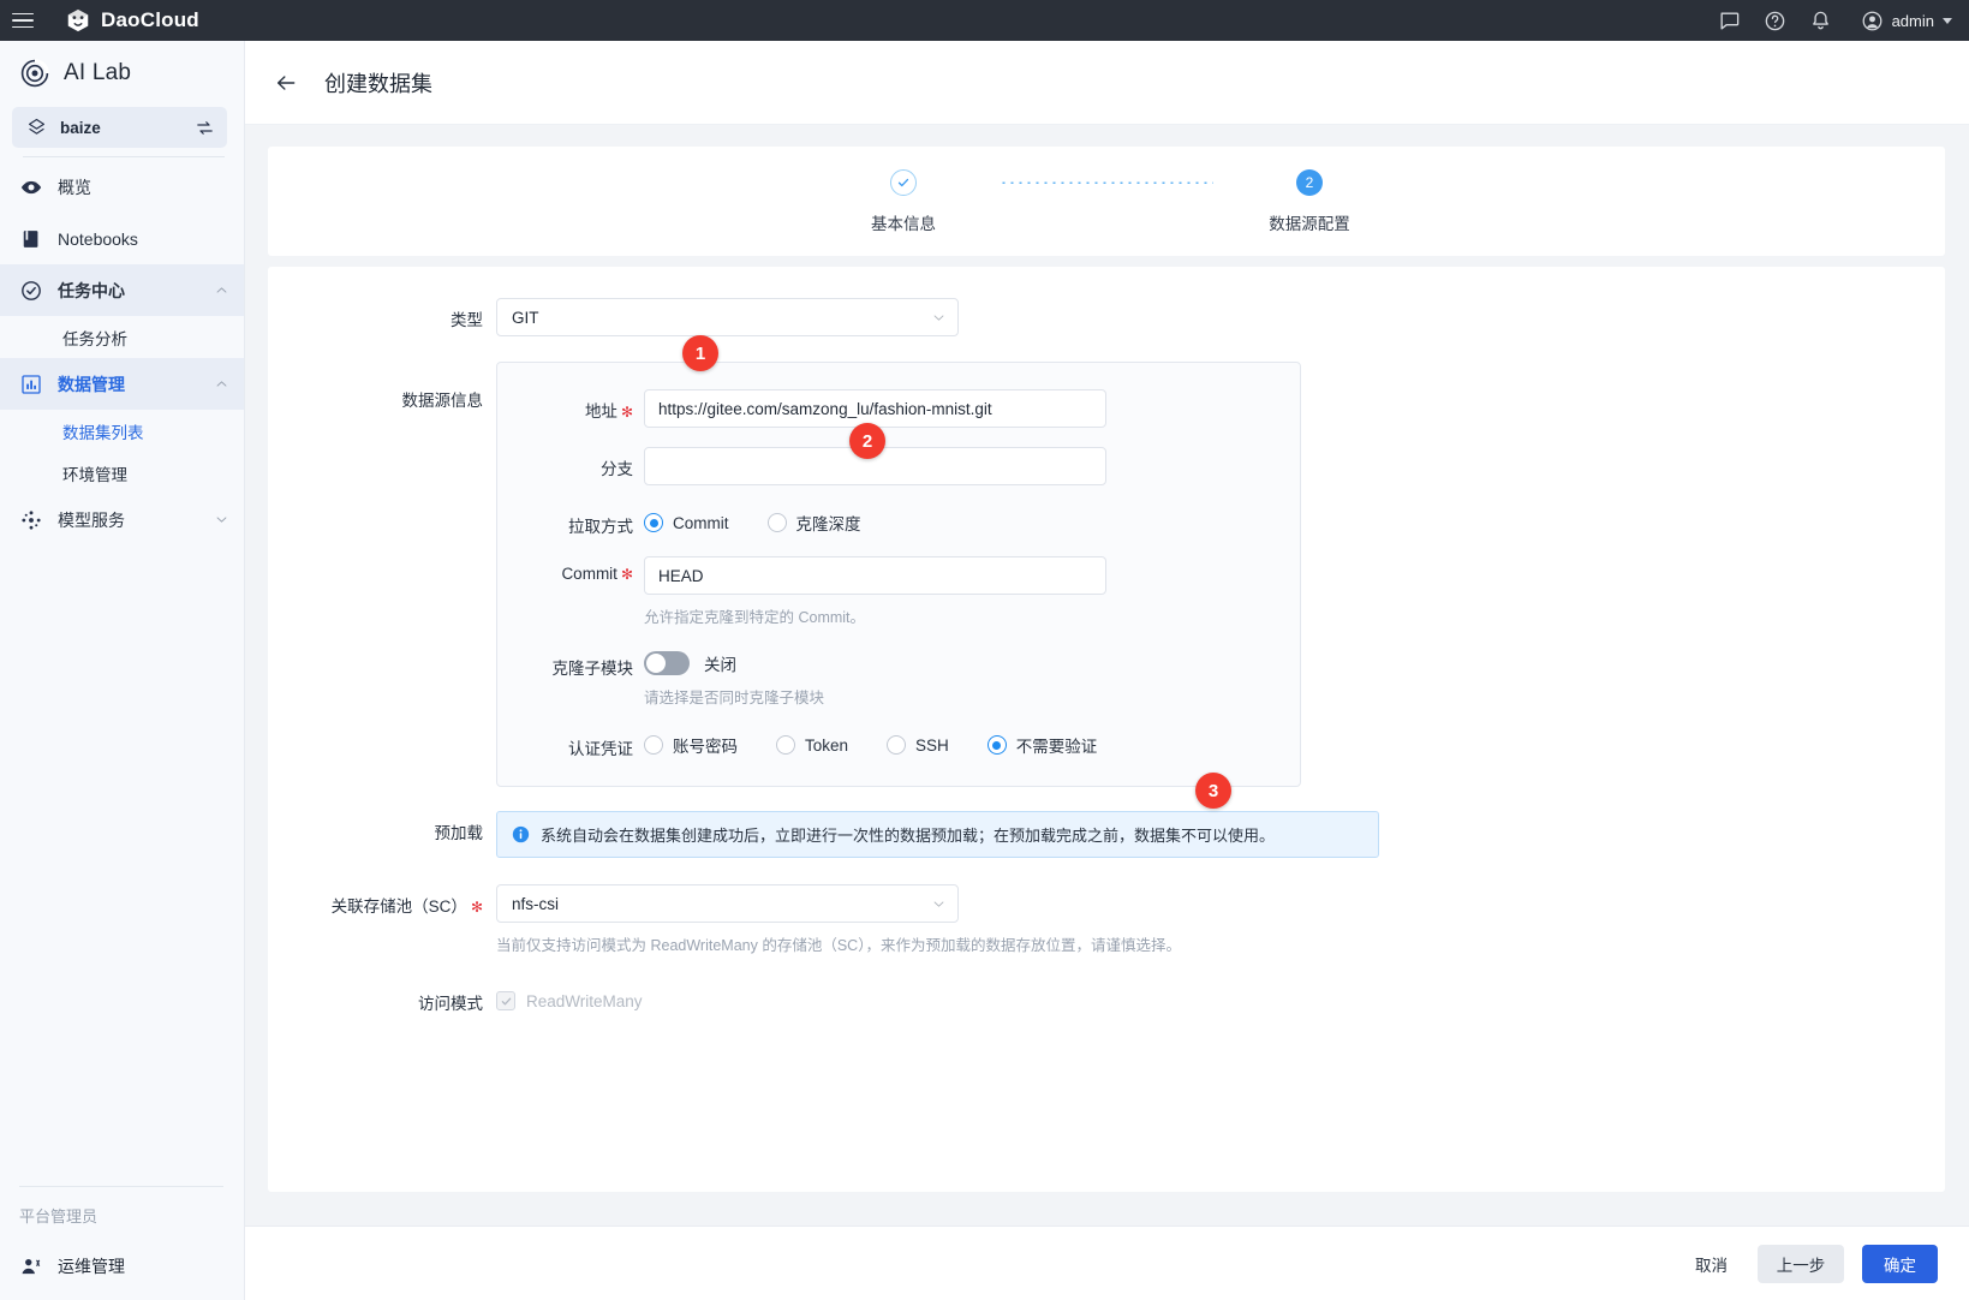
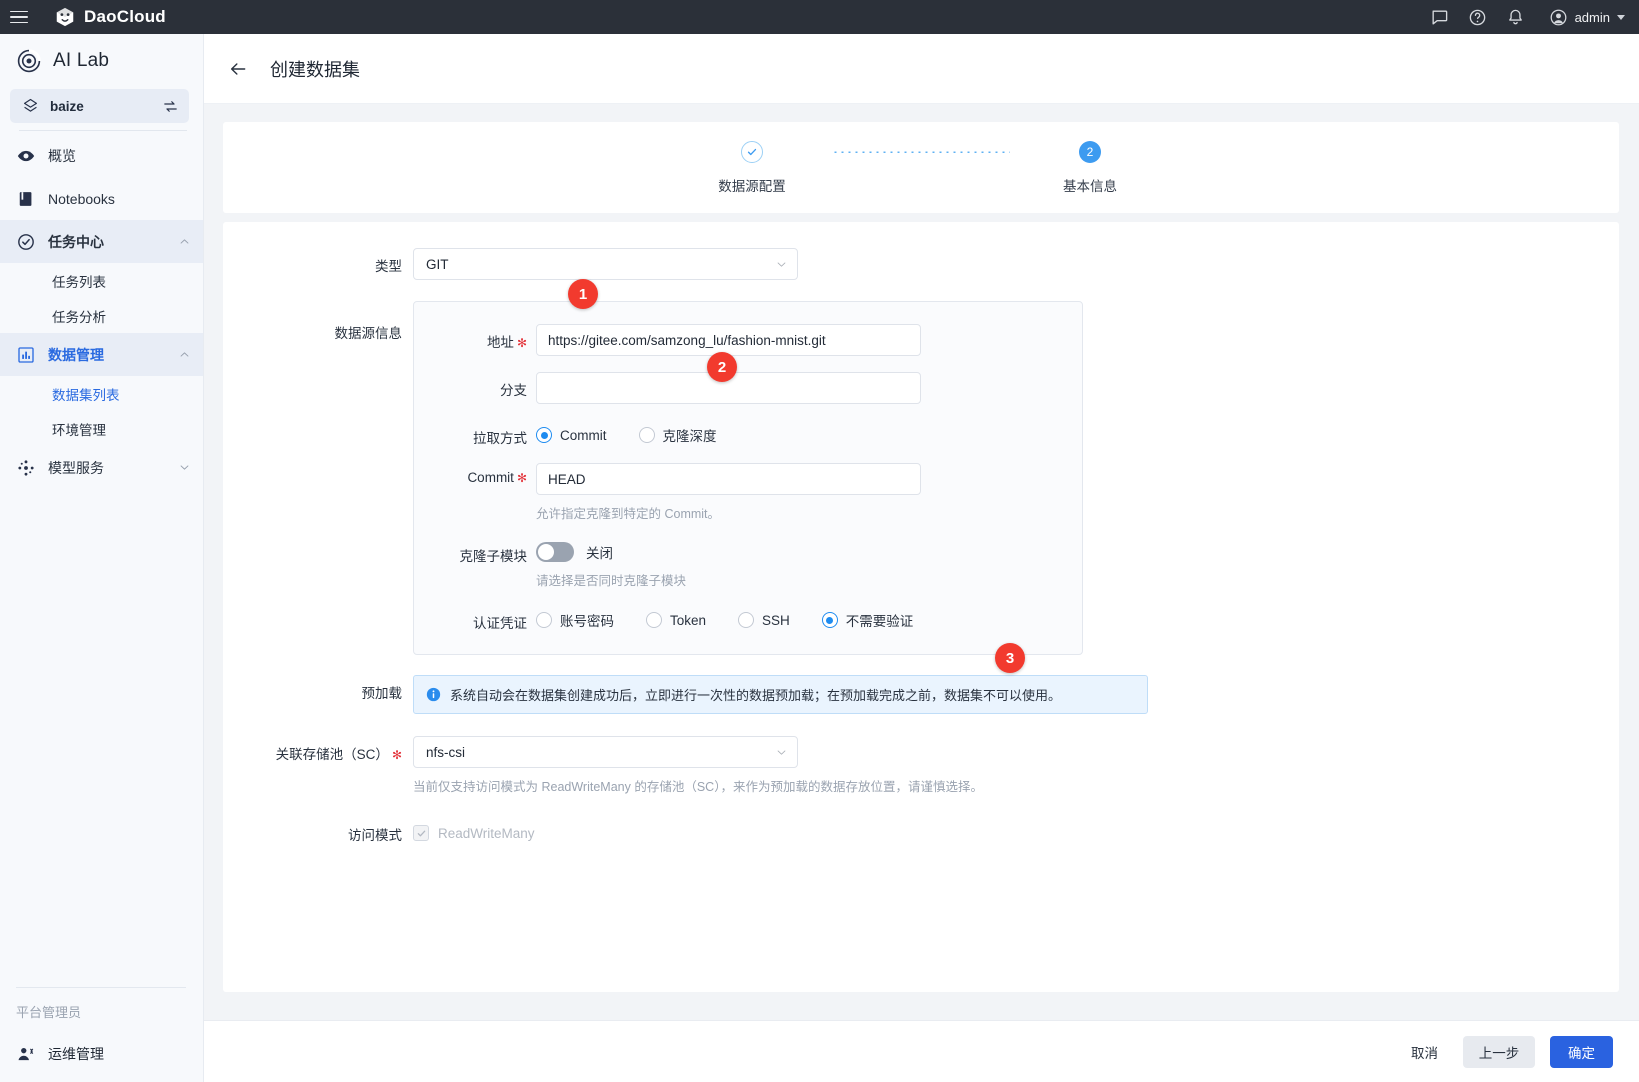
  DaoCloud
  admin
  AI Lab
  baize
  概览
  Notebooks
  任务中心
+ 任务列表
  任务分析
  数据管理
  数据集列表
  环境管理
  模型服务
  平台管理员
  运维管理
  创建数据集
- 基本信息
+ 数据源配置
  2
- 数据源配置
+ 基本信息
  类型
  GIT
  数据源信息
  地址 ✻
  https://gitee.com/samzong_lu/fashion-mnist.git
  分支
  拉取方式
  Commit
  克隆深度
  Commit ✻
  HEAD
  允许指定克隆到特定的 Commit。
  克隆子模块
  关闭
  请选择是否同时克隆子模块
  认证凭证
  账号密码
  Token
  SSH
  不需要验证
  预加载
  系统自动会在数据集创建成功后，立即进行一次性的数据预加载；在预加载完成之前，数据集不可以使用。
  关联存储池（SC） ✻
  nfs-csi
  当前仅支持访问模式为 ReadWriteMany 的存储池（SC），来作为预加载的数据存放位置，请谨慎选择。
  访问模式
  ReadWriteMany
  1
  2
  3
  取消
  上一步
  确定
